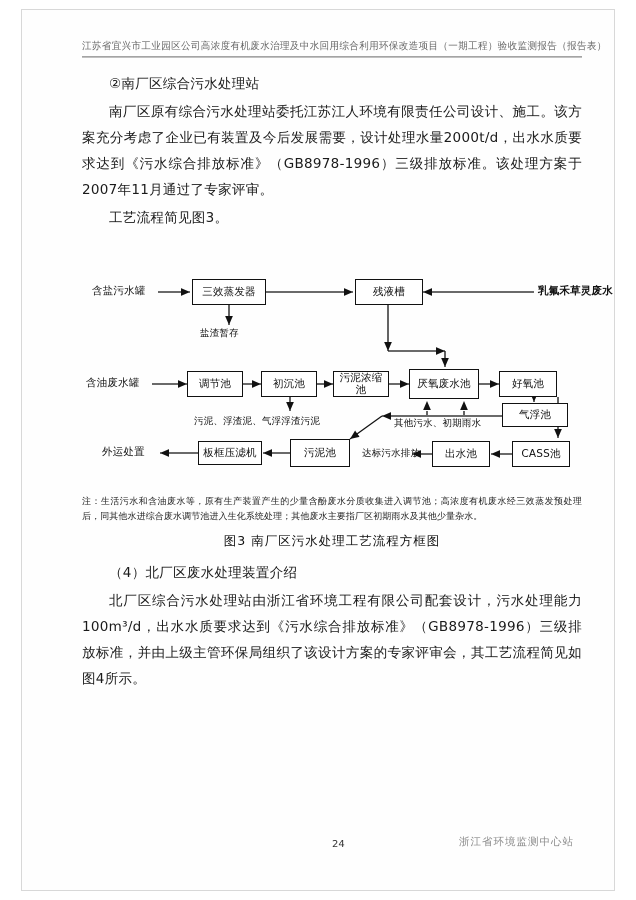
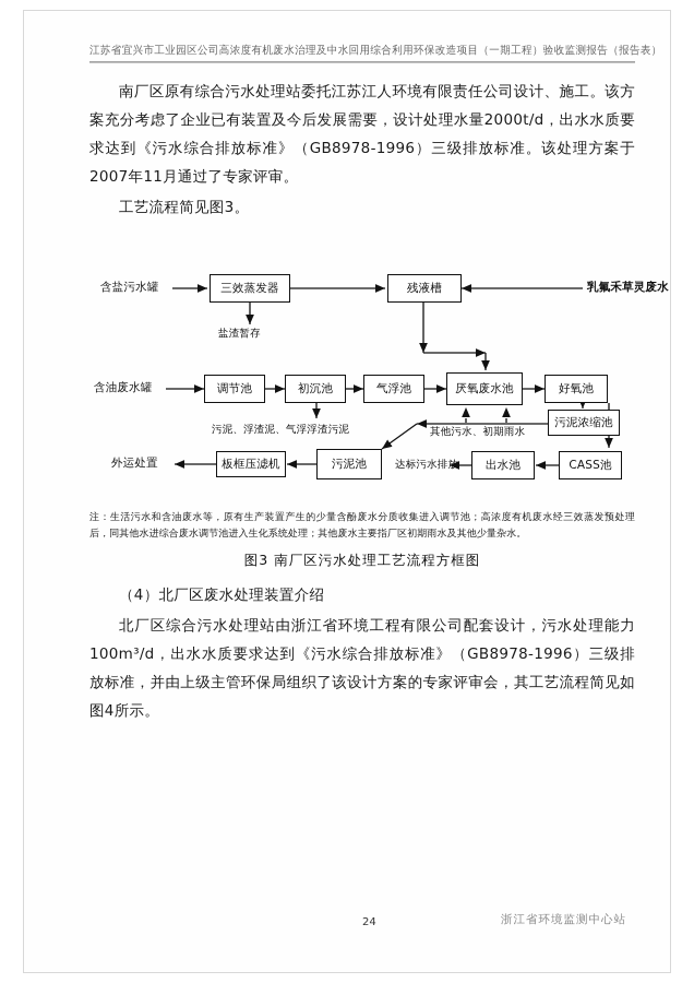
  江苏省宜兴市工业园区公司高浓度有机废水治理及中水回用综合利用环保改造项目（一期工程）验收监测报告（报告表）
- ②南厂区综合污水处理站
  南厂区原有综合污水处理站委托江苏江人环境有限责任公司设计、施工。该方案充分考虑了企业已有装置及今后发展需要，设计处理水量2000t/d，出水水质要求达到《污水综合排放标准》（GB8978-1996）三级排放标准。该处理方案于2007年11月通过了专家评审。
  工艺流程简见图3。
  含盐污水罐
  三效蒸发器
  残液槽
  乳氟禾草灵废水
  盐渣暂存
  含油废水罐
  调节池
  初沉池
- 污泥浓缩池
+ 气浮池
  厌氧废水池
  好氧池
  其他污水、初期雨水
  污泥池
  板框压滤机
  外运处置
  出水池
  CASS池
- 气浮池
+ 污泥浓缩池
  污泥、浮渣泥、气浮浮渣污泥
  达标污水排放
  注：生活污水和含油废水等，原有生产装置产生的少量含酚废水分质收集进入调节池；高浓度有机废水经三效蒸发预处理后，同其他水进综合废水调节池进入生化系统处理；其他废水主要指厂区初期雨水及其他少量杂水。
  图3 南厂区污水处理工艺流程方框图
  （4）北厂区废水处理装置介绍
  北厂区综合污水处理站由浙江省环境工程有限公司配套设计，污水处理能力100m³/d，出水水质要求达到《污水综合排放标准》（GB8978-1996）三级排放标准，并由上级主管环保局组织了该设计方案的专家评审会，其工艺流程简见如图4所示。
  24
  浙江省环境监测中心站
